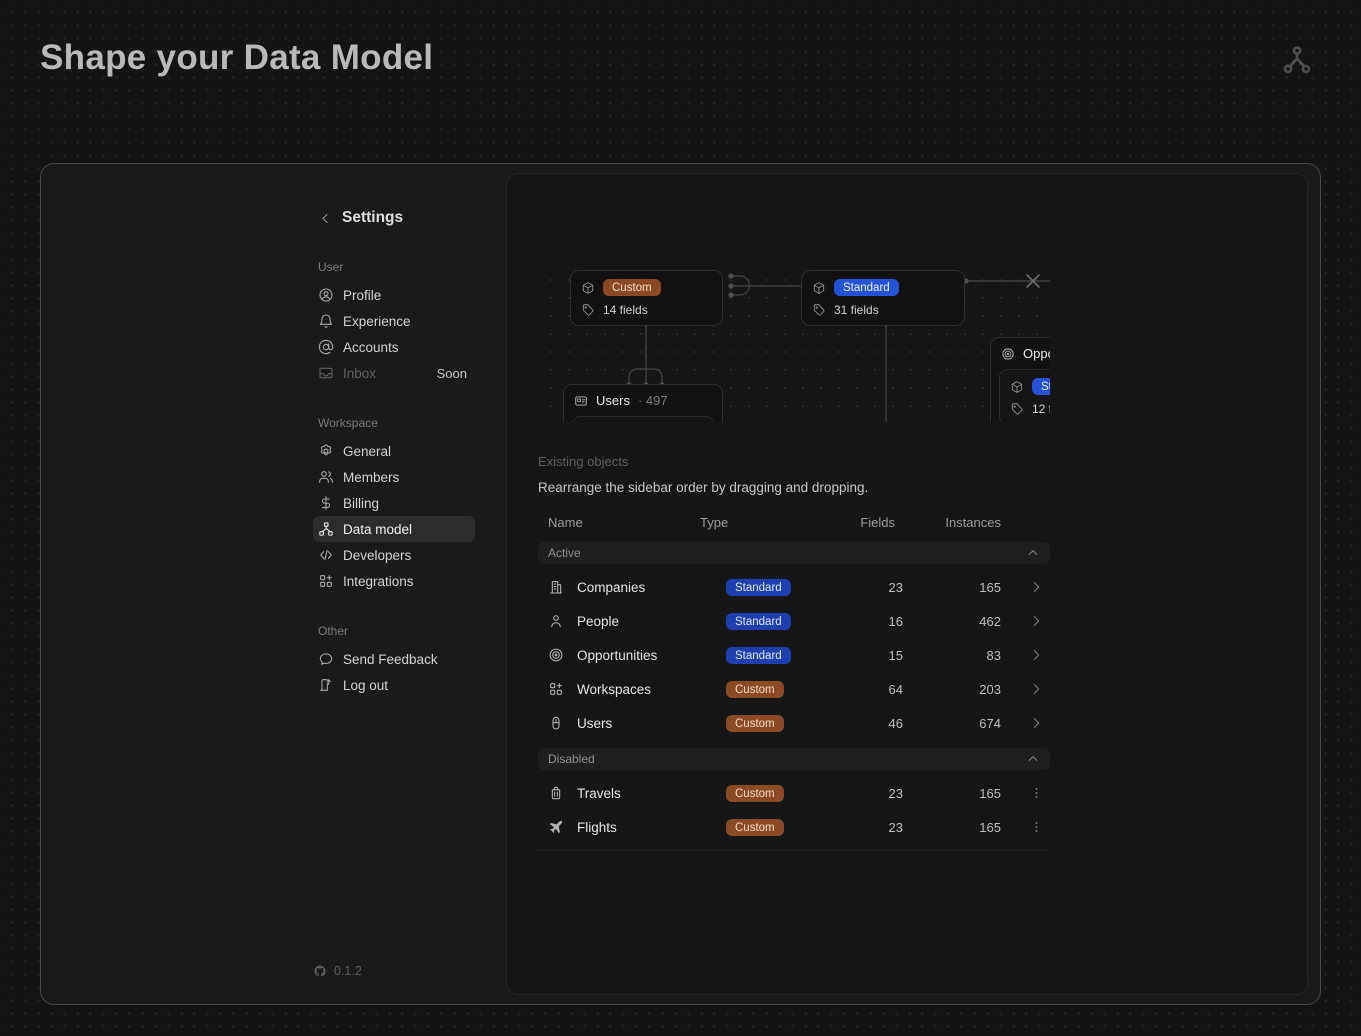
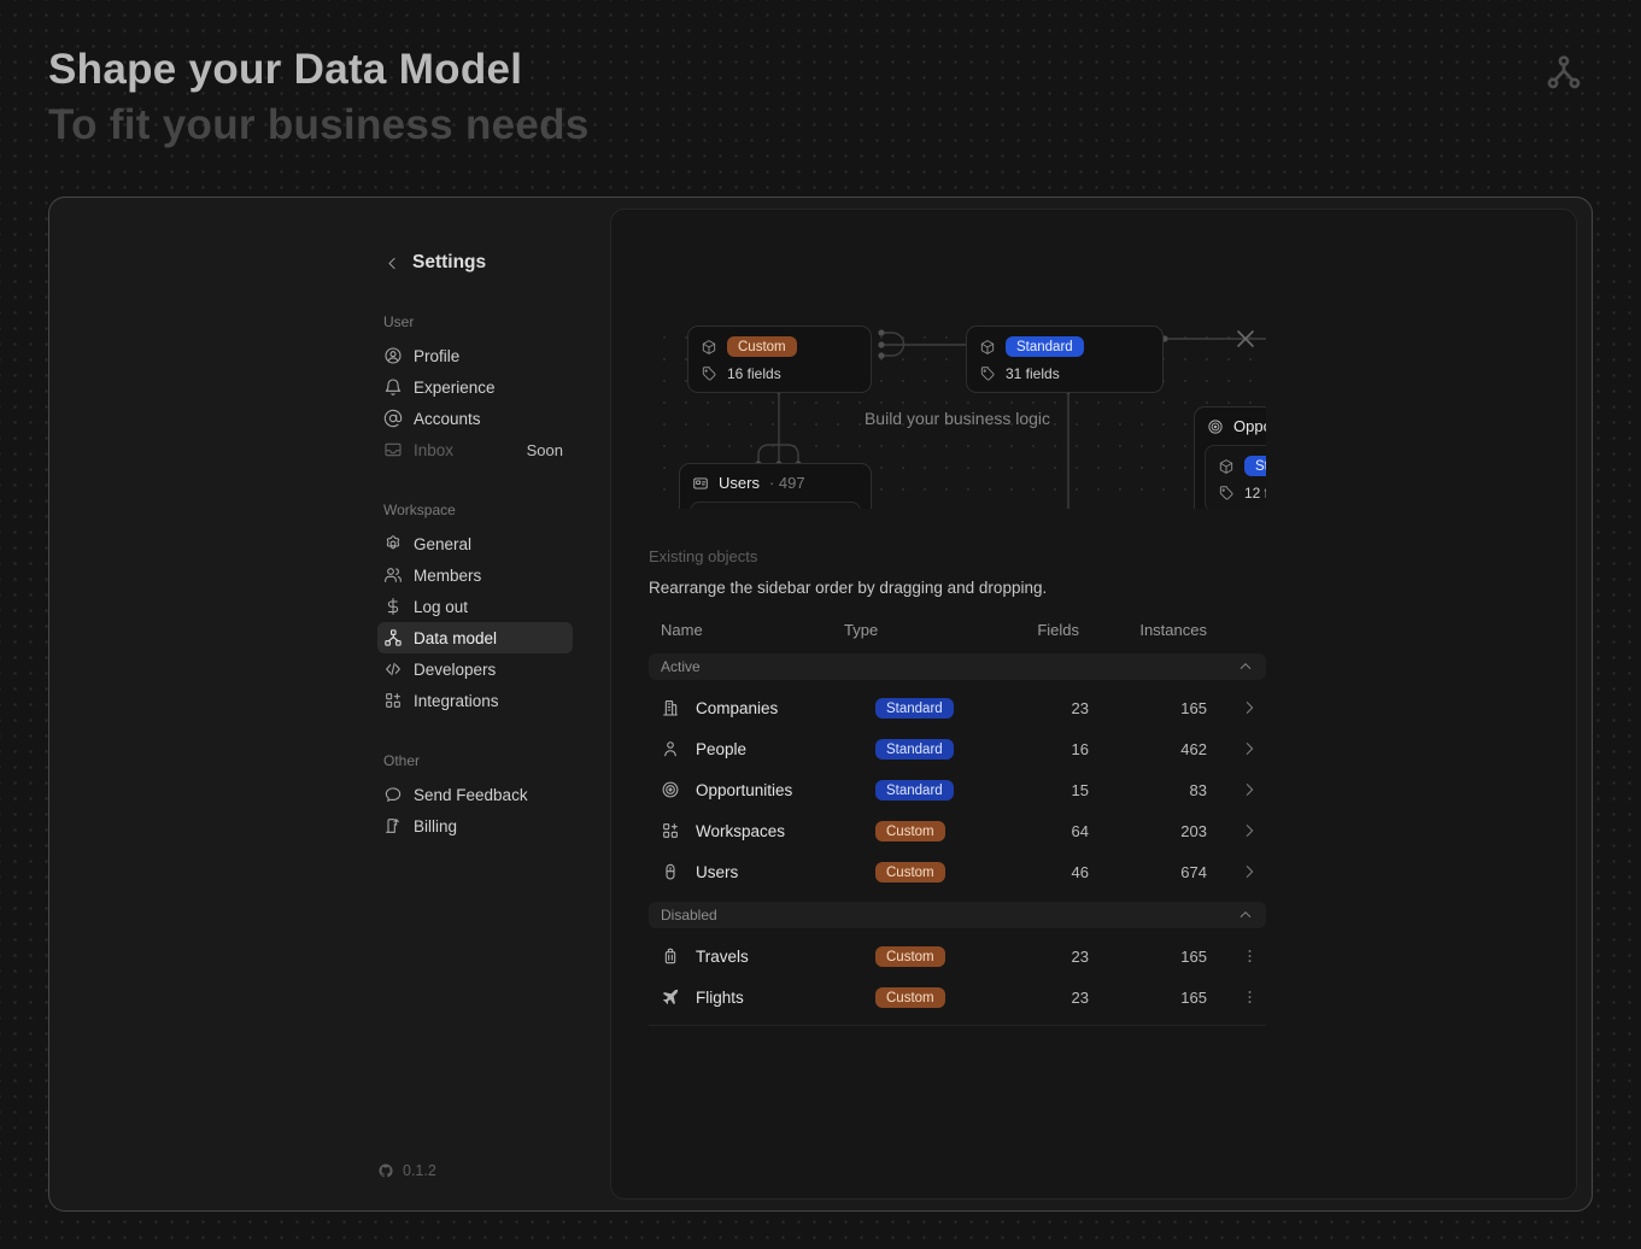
  Shape your Data Model
+ To fit your business needs
  Settings
  User
  Profile
  Experience
  Accounts
  Inbox
  Soon
  Workspace
  General
  Members
- Billing
+ Log out
  Data model
  Developers
  Integrations
  Other
  Send Feedback
- Log out
+ Billing
  0.1.2
  Custom
- 14 fields
+ 16 fields
  Standard
  31 fields
  Users
  497
+ Build your business logic
  Existing objects
  Rearrange the sidebar order by dragging and dropping.
  Name
  Type
  Fields
  Instances
  Active
  Companies
  Standard
  23
  165
  People
  Standard
  16
  462
  Opportunities
  Standard
  15
  83
  Workspaces
  Custom
  64
  203
  Users
  Custom
  46
  674
  Disabled
  Travels
  Custom
  23
  165
  Flights
  Custom
  23
  165
